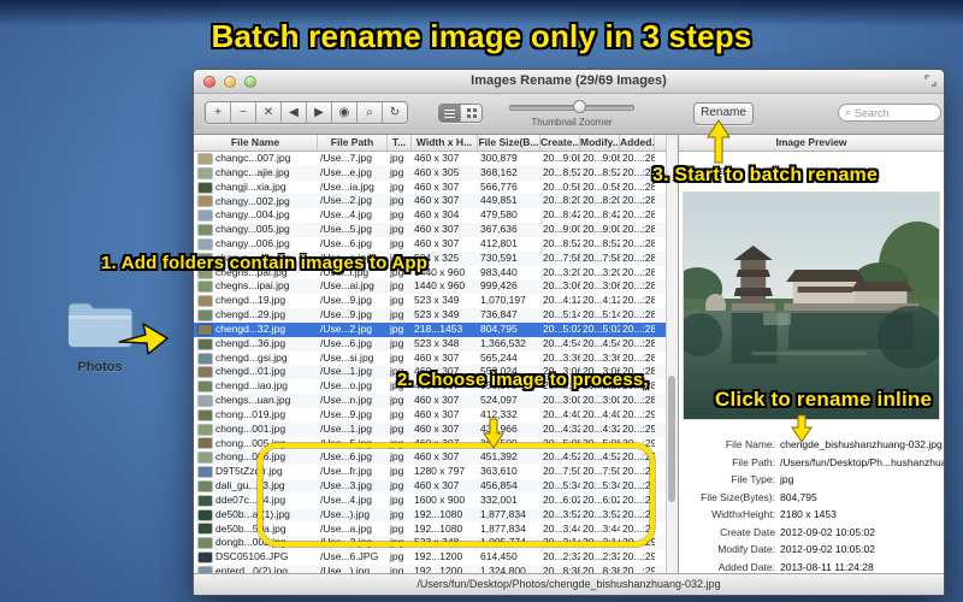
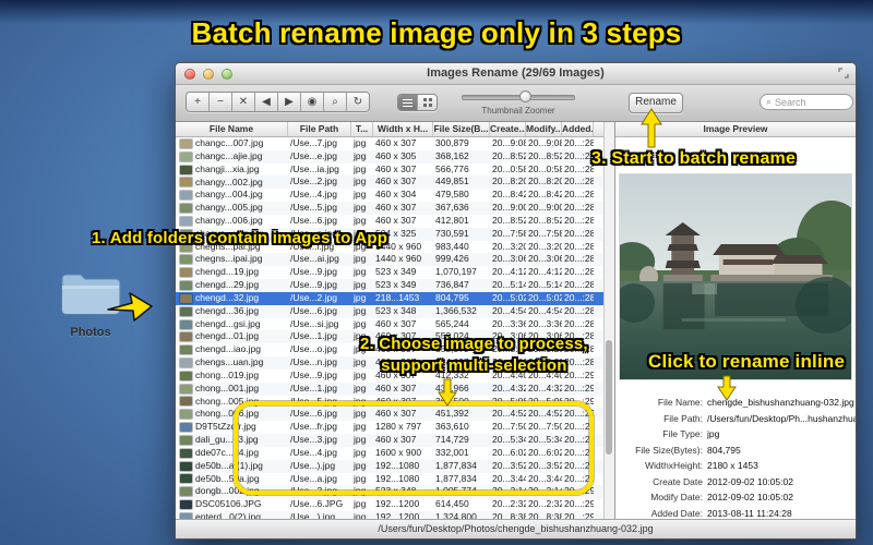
  Batch rename image only in 3 steps
  Photos
  Images Rename (29/69 Images)
  +
  −
  ✕
  ◀
  ▶
  ◉
  ⌕
  ↻
  Thumbnail Zoomer
  Rename
  ⌕
  Search
  File Name
  File Path
  T...
  Width x H...
  File Size(B...
  Create...
  Modify...
  Added.
  changc...007.jpg
  /Use...7.jpg
  jpg
  460 x 307
  300,879
  20...9:08
  20...9:08
  20...:28
  changc...ajie.jpg
  /Use...e.jpg
  jpg
  460 x 305
  368,162
  20...8:52
  20...8:52
  20...:28
  changji...xia.jpg
  /Use...ia.jpg
  jpg
  460 x 307
  566,776
  20...0:58
  20...0:58
  20...:28
  changy...002.jpg
  /Use...2.jpg
  jpg
  460 x 307
  449,851
  20...8:20
  20...8:20
  20...:28
  changy...004.jpg
  /Use...4.jpg
  jpg
  460 x 304
  479,580
  20...8:42
  20...8:42
  20...:28
  changy...005.jpg
  /Use...5.jpg
  jpg
  460 x 307
  367,636
  20...9:00
  20...9:00
  20...:28
  changy...006.jpg
  /Use...6.jpg
  jpg
  460 x 307
  412,801
  20...8:52
  20...8:52
  20...:28
  chaoya...uan.jpg
  /Use...n.jpg
  jpg
  504 x 325
  730,591
  20...7:58
  20...7:58
  20...:28
  chegns...pai.jpg
  /Use...i.jpg
  jpg
  1440 x 960
  983,440
  20...3:20
  20...3:20
  20...:28
  chegns...ipai.jpg
  /Use...ai.jpg
  jpg
  1440 x 960
  999,426
  20...3:06
  20...3:06
  20...:28
  chengd...19.jpg
  /Use...9.jpg
  jpg
  523 x 349
  1,070,197
  20...4:12
  20...4:12
  20...:28
  chengd...29.jpg
  /Use...9.jpg
  jpg
  523 x 349
  736,847
  20...5:14
  20...5:14
  20...:28
  chengd...32.jpg
  /Use...2.jpg
  jpg
  218...1453
  804,795
  20...5:02
  20...5:02
  20...:28
  chengd...36.jpg
  /Use...6.jpg
  jpg
  523 x 348
  1,366,532
  20...4:54
  20...4:54
  20...:28
  chengd...gsi.jpg
  /Use...si.jpg
  jpg
  460 x 307
  565,244
  20...3:36
  20...3:36
  20...:28
  chengd...01.jpg
  /Use...1.jpg
  jpg
  460 x 307
  552,024
  20...3:06
  20...3:06
  20...:28
  chengd...iao.jpg
  /Use...o.jpg
  jpg
  460 x 307
  555,379
  20...3:20
  20...3:20
  20...:28
  chengs...uan.jpg
  /Use...n.jpg
  jpg
  460 x 307
  524,097
  20...3:00
  20...3:00
  20...:28
  chong...019.jpg
  /Use...9.jpg
  jpg
  460 x 307
  412,332
  20...4:40
  20...4:40
  20...:29
  chong...001.jpg
  /Use...1.jpg
  jpg
  460 x 307
  43,966
  20...4:32
  20...4:32
  20...:29
  chong...005.jpg
  /Use...5.jpg
  jpg
  460 x 307
  36,500
  20...5:08
  20...5:08
  20...:29
  chong...006.jpg
  /Use...6.jpg
  jpg
  460 x 307
  451,392
  20...4:52
  20...4:52
  20...:29
  D9T5tZzqfr.jpg
  /Use...fr.jpg
  jpg
  1280 x 797
  363,610
  20...7:50
  20...7:50
  20...:29
  dali_gu...03.jpg
  /Use...3.jpg
  jpg
  460 x 307
- 456,854
+ 714,729
  20...5:34
  20...5:34
  20...:29
  dde07c...d4.jpg
  /Use...4.jpg
  jpg
  1600 x 900
  332,001
  20...6:02
  20...6:02
  20...:29
  de50b...a (1).jpg
  /Use...).jpg
  jpg
  192...1080
  1,877,834
  20...3:52
  20...3:52
  20...:29
  de50b...59a.jpg
  /Use...a.jpg
  jpg
  192...1080
  1,877,834
  20...3:44
  20...3:44
  20...:29
  dongb...002.jpg
  /Use...2.jpg
  jpg
  523 x 348
  1,005,774
  20...2:14
  20...2:14
  20...:29
  DSC05106.JPG
  /Use...6.JPG
  jpg
  192...1200
  614,450
  20...2:32
  20...2:32
  20...:29
  enterd...0(2).jpg
  /Use...).jpg
  jpg
  192...1200
  1,324,800
  20...8:38
  20...8:38
  20...:29
  Image Preview
  File Name:
  chengde_bishushanzhuang-032.jpg
  File Path:
  /Users/fun/Desktop/Ph...hushanzhu
  File Type:
  jpg
  File Size(Bytes):
  804,795
  WidthxHeight:
  2180 x 1453
  Create Date
  2012-09-02 10:05:02
  Modify Date:
  2012-09-02 10:05:02
  Added Date:
  2013-08-11 11:24:28
  /Users/fun/Desktop/Photos/chengde_bishushanzhuang-032.jpg
  1. Add folders contain images to App
  2. Choose image to process,
+ support multi-selection
  3. Start to batch rename
  Click to rename inline
